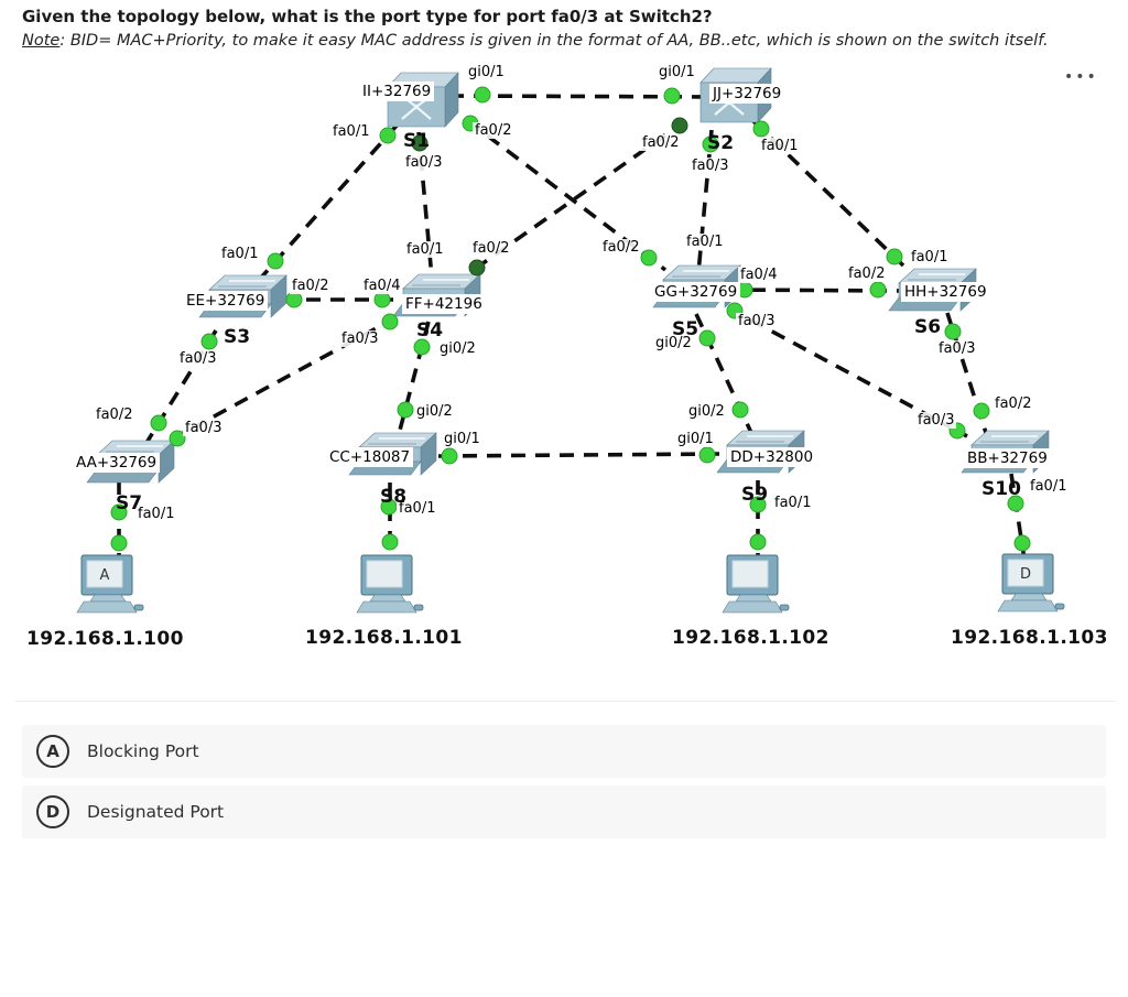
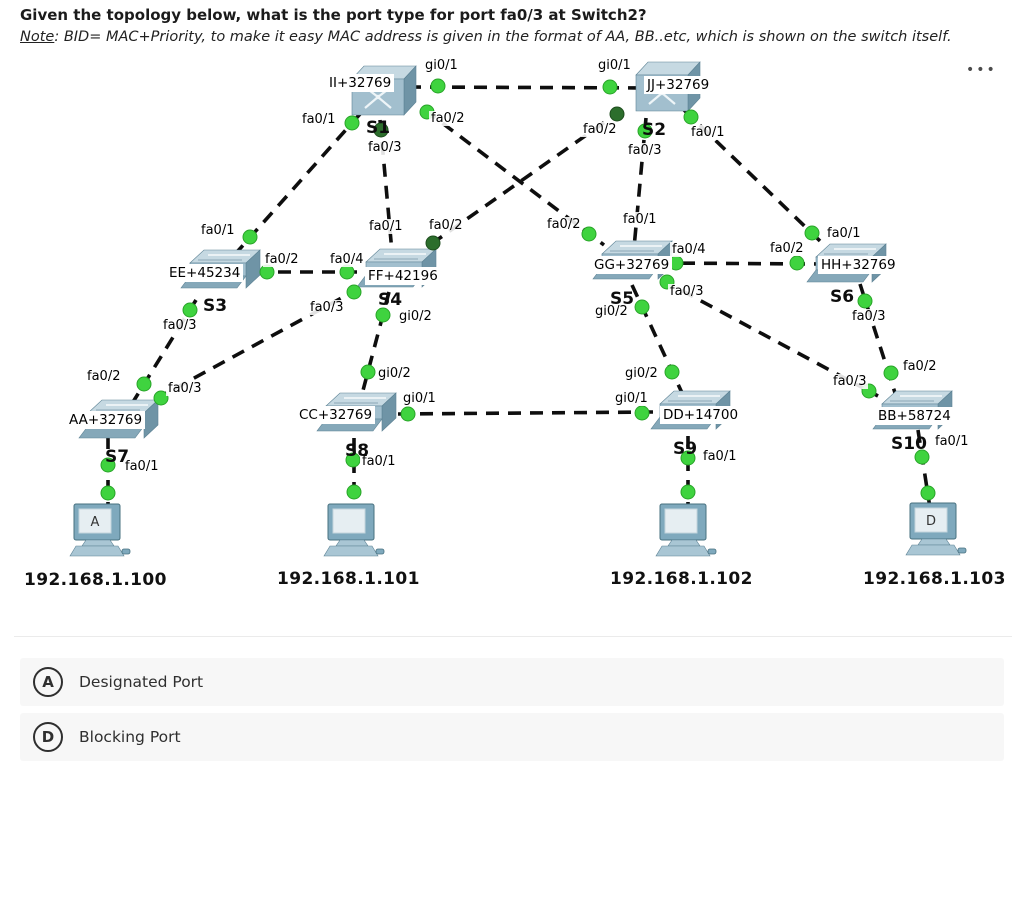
  Given the topology below, what is the port type for port fa0/3 at Switch2?
  Note: BID= MAC+Priority, to make it easy MAC address is given in the format of AA, BB..etc, which is shown on the switch itself.
  •••
  A
  D
  gi0/1
  fa0/1
  fa0/2
  fa0/3
  II+32769
  S1
  gi0/1
  fa0/2
  fa0/3
  fa0/1
  JJ+32769
  S2
  fa0/1
  fa0/2
  fa0/3
- EE+32769
+ EE+45234
  S3
  fa0/1
  fa0/2
  fa0/4
  fa0/3
  gi0/2
  FF+42196
  S4
  fa0/2
  fa0/1
  fa0/4
  fa0/3
  gi0/2
  GG+32769
  S5
  fa0/1
  fa0/2
  fa0/3
  HH+32769
  S6
  fa0/2
  fa0/3
  fa0/1
  AA+32769
  S7
  gi0/2
  gi0/1
  fa0/1
- CC+18087
+ CC+32769
  S8
  gi0/2
  gi0/1
  fa0/1
- DD+32800
+ DD+14700
  S9
  fa0/2
  fa0/3
  fa0/1
- BB+32769
+ BB+58724
  S10
  192.168.1.100
  192.168.1.101
  192.168.1.102
  192.168.1.103
  A
- Blocking Port
+ Designated Port
  D
- Designated Port
+ Blocking Port
